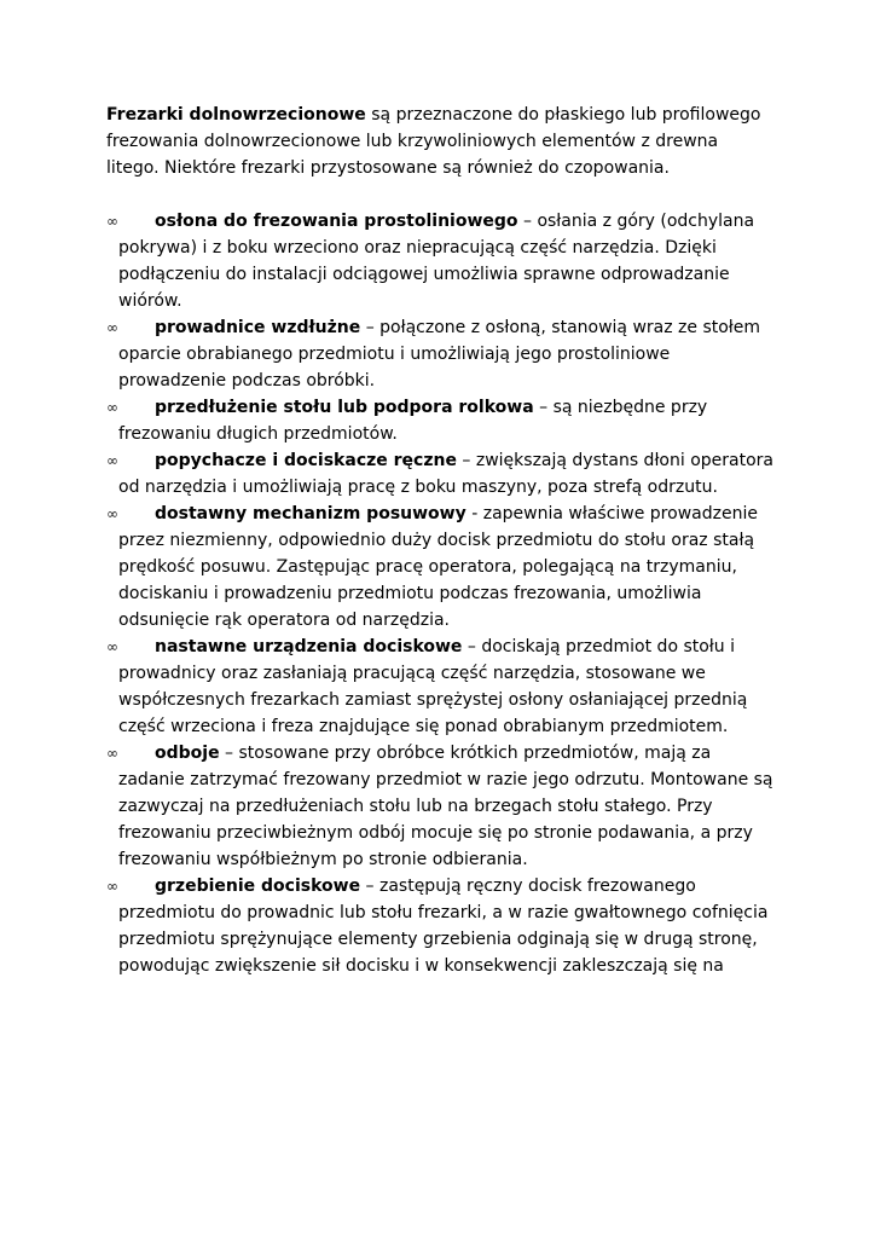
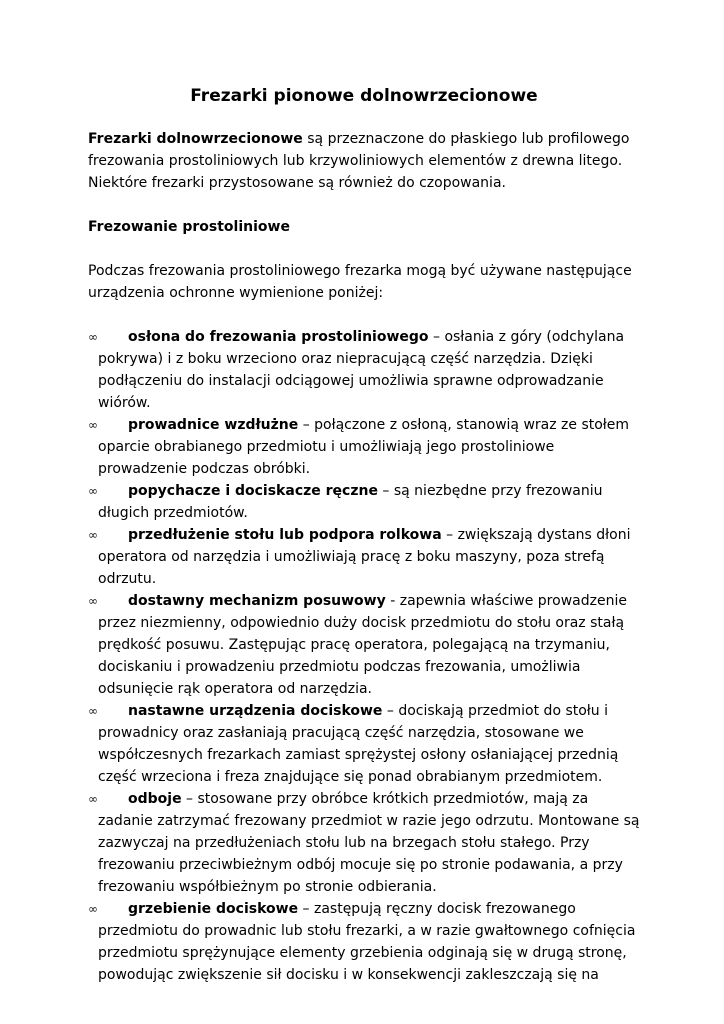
+ Frezarki pionowe dolnowrzecionowe
- Frezarki dolnowrzecionowe są przeznaczone do płaskiego lub profilowego frezowania dolnowrzecionowe lub krzywoliniowych elementów z drewna litego. Niektóre frezarki przystosowane są również do czopowania.
+ Frezarki dolnowrzecionowe są przeznaczone do płaskiego lub profilowego frezowania prostoliniowych lub krzywoliniowych elementów z drewna litego. Niektóre frezarki przystosowane są również do czopowania.
+ Frezowanie prostoliniowe
+ Podczas frezowania prostoliniowego frezarka mogą być używane następujące urządzenia ochronne wymienione poniżej:
  ∞
  osłona do frezowania prostoliniowego – osłania z góry (odchylana pokrywa) i z boku wrzeciono oraz niepracującą część narzędzia. Dzięki podłączeniu do instalacji odciągowej umożliwia sprawne odprowadzanie wiórów.
  ∞
  prowadnice wzdłużne – połączone z osłoną, stanowią wraz ze stołem oparcie obrabianego przedmiotu i umożliwiają jego prostoliniowe prowadzenie podczas obróbki.
  ∞
- przedłużenie stołu lub podpora rolkowa – są niezbędne przy frezowaniu długich przedmiotów.
+ popychacze i dociskacze ręczne – są niezbędne przy frezowaniu długich przedmiotów.
  ∞
- popychacze i dociskacze ręczne – zwiększają dystans dłoni operatora od narzędzia i umożliwiają pracę z boku maszyny, poza strefą odrzutu.
+ przedłużenie stołu lub podpora rolkowa – zwiększają dystans dłoni operatora od narzędzia i umożliwiają pracę z boku maszyny, poza strefą odrzutu.
  ∞
  dostawny mechanizm posuwowy - zapewnia właściwe prowadzenie przez niezmienny, odpowiednio duży docisk przedmiotu do stołu oraz stałą prędkość posuwu. Zastępując pracę operatora, polegającą na trzymaniu, dociskaniu i prowadzeniu przedmiotu podczas frezowania, umożliwia odsunięcie rąk operatora od narzędzia.
  ∞
  nastawne urządzenia dociskowe – dociskają przedmiot do stołu i prowadnicy oraz zasłaniają pracującą część narzędzia, stosowane we współczesnych frezarkach zamiast sprężystej osłony osłaniającej przednią część wrzeciona i freza znajdujące się ponad obrabianym przedmiotem.
  ∞
  odboje – stosowane przy obróbce krótkich przedmiotów, mają za zadanie zatrzymać frezowany przedmiot w razie jego odrzutu. Montowane są zazwyczaj na przedłużeniach stołu lub na brzegach stołu stałego. Przy frezowaniu przeciwbieżnym odbój mocuje się po stronie podawania, a przy frezowaniu współbieżnym po stronie odbierania.
  ∞
  grzebienie dociskowe – zastępują ręczny docisk frezowanego przedmiotu do prowadnic lub stołu frezarki, a w razie gwałtownego cofnięcia przedmiotu sprężynujące elementy grzebienia odginają się w drugą stronę, powodując zwiększenie sił docisku i w konsekwencji zakleszczają się na
